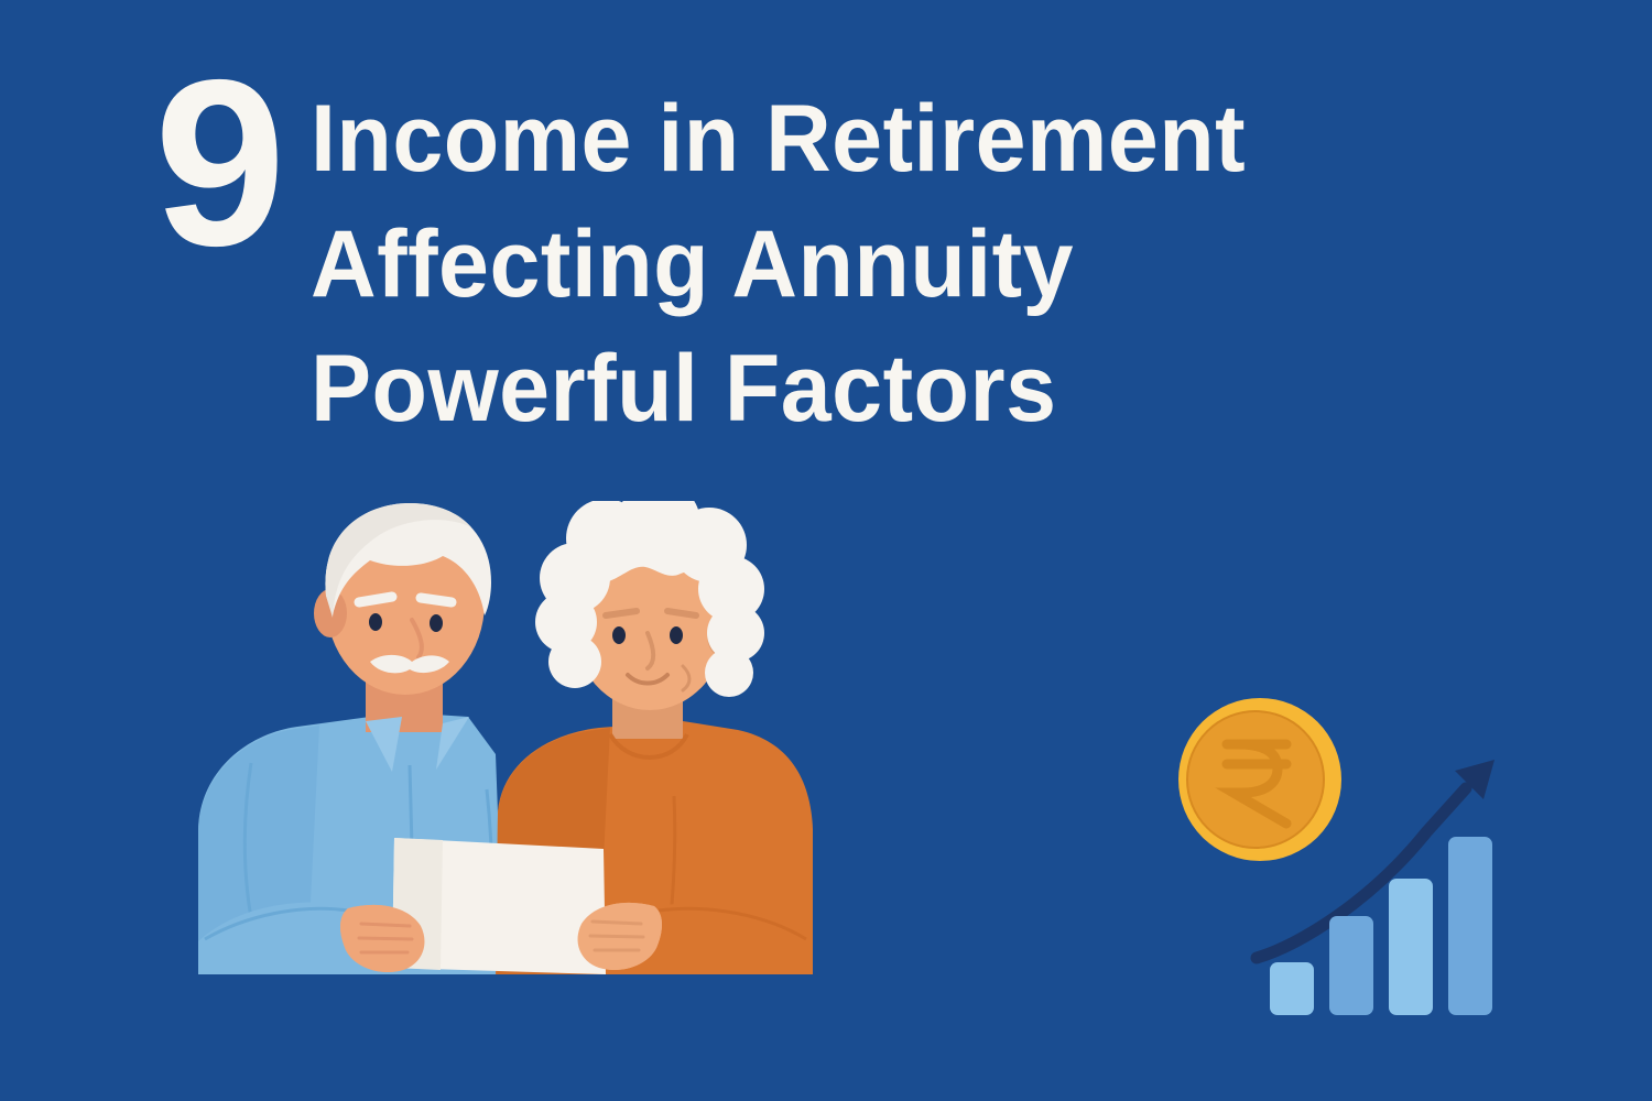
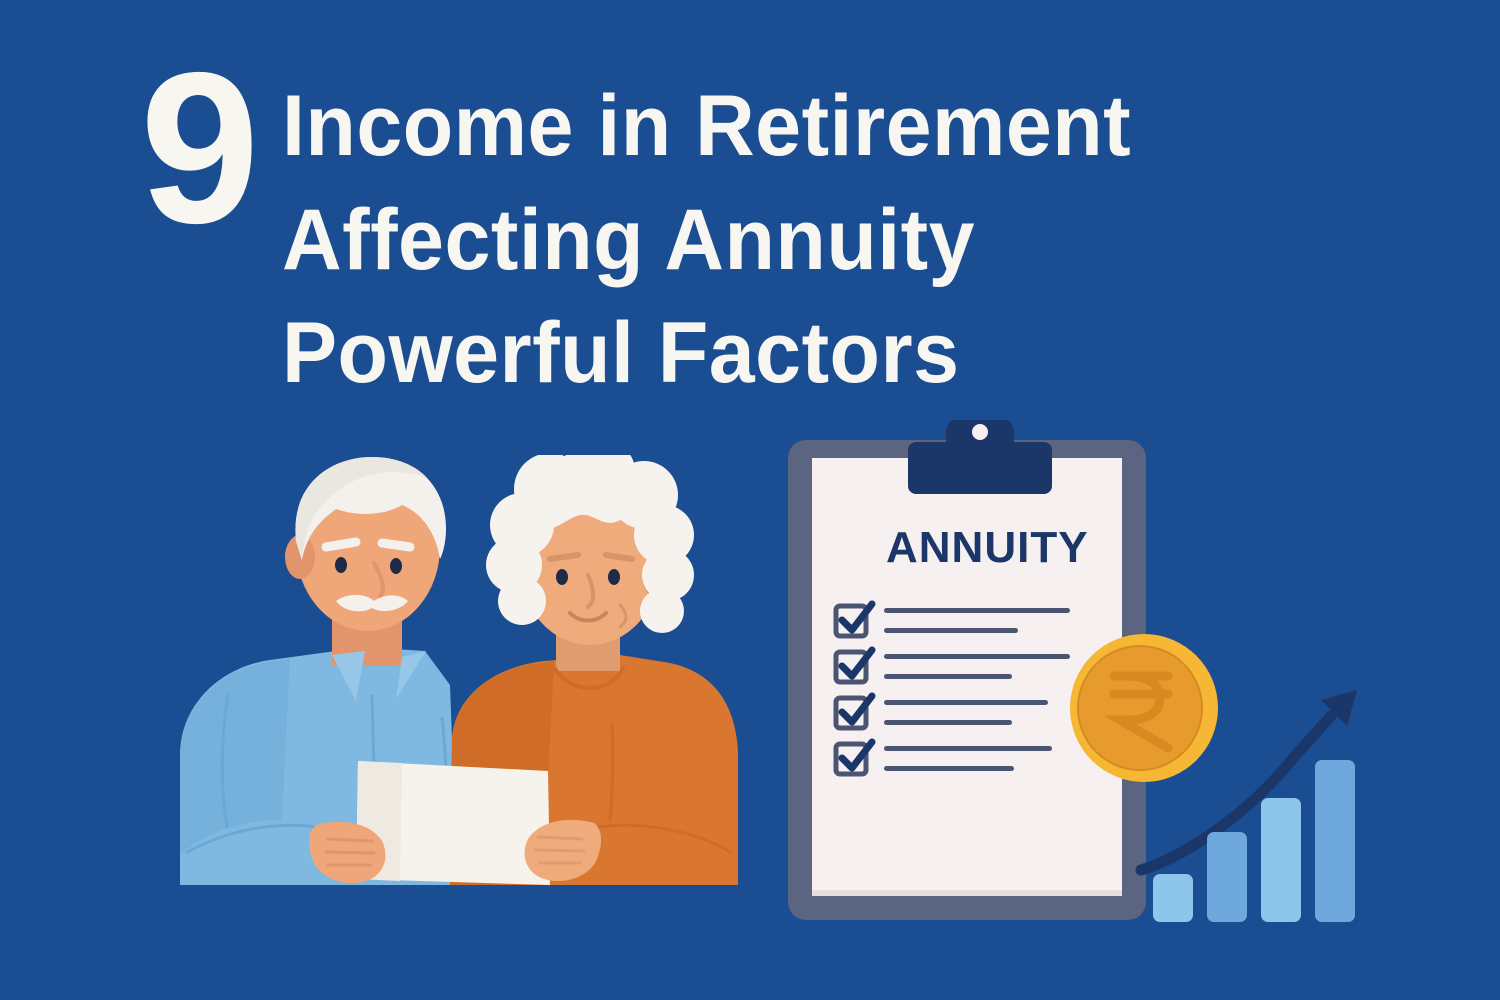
  9
  Income in Retirement
  Affecting Annuity
  Powerful Factors
+ ANNUITY
